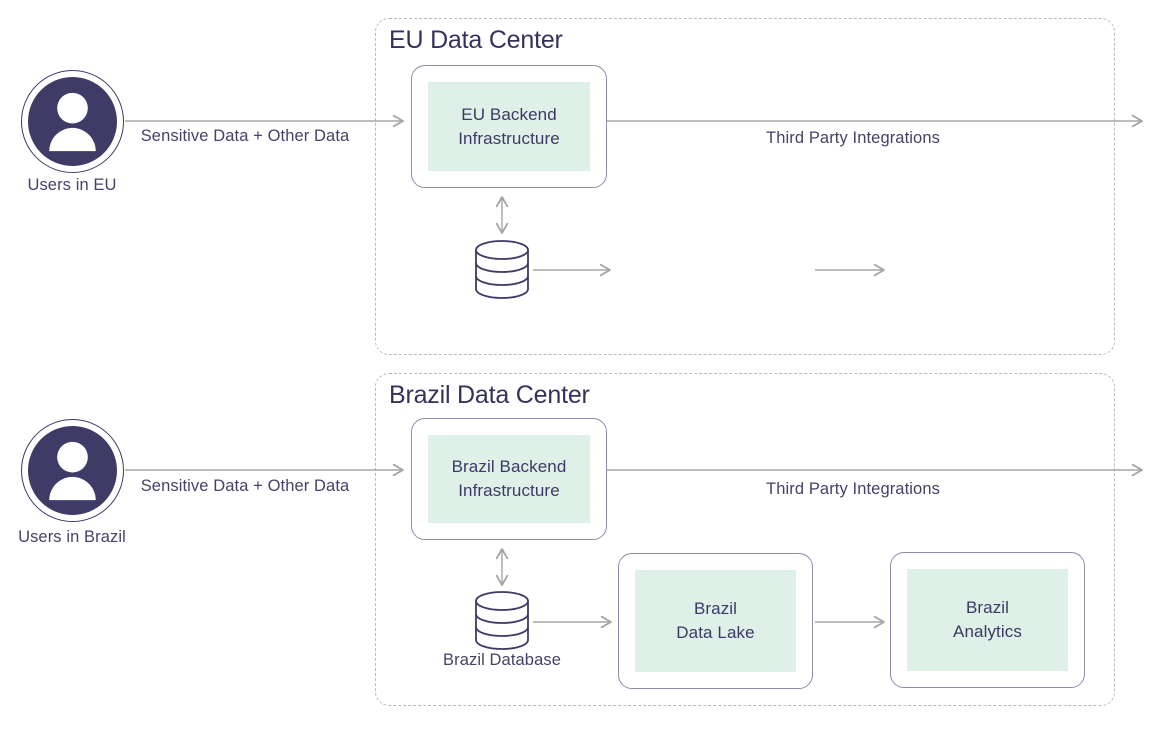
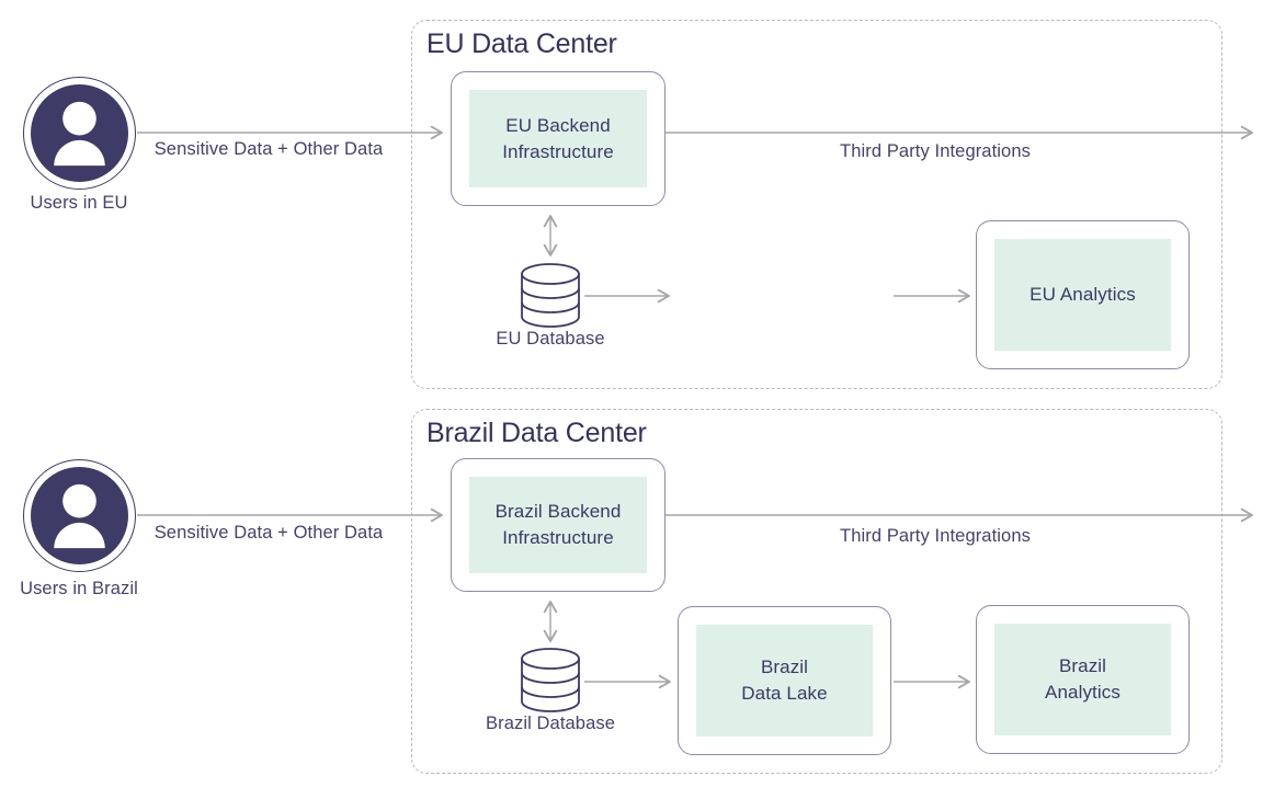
  EU Data Center
  Brazil Data Center
  Users in EU
  Users in Brazil
  Sensitive Data + Other Data
  Third Party Integrations
  Sensitive Data + Other Data
  Third Party Integrations
  EU Backend
  Infrastructure
+ EU Analytics
+ EU Database
  Brazil Backend
  Infrastructure
  Brazil
  Data Lake
  Brazil
  Analytics
  Brazil Database
